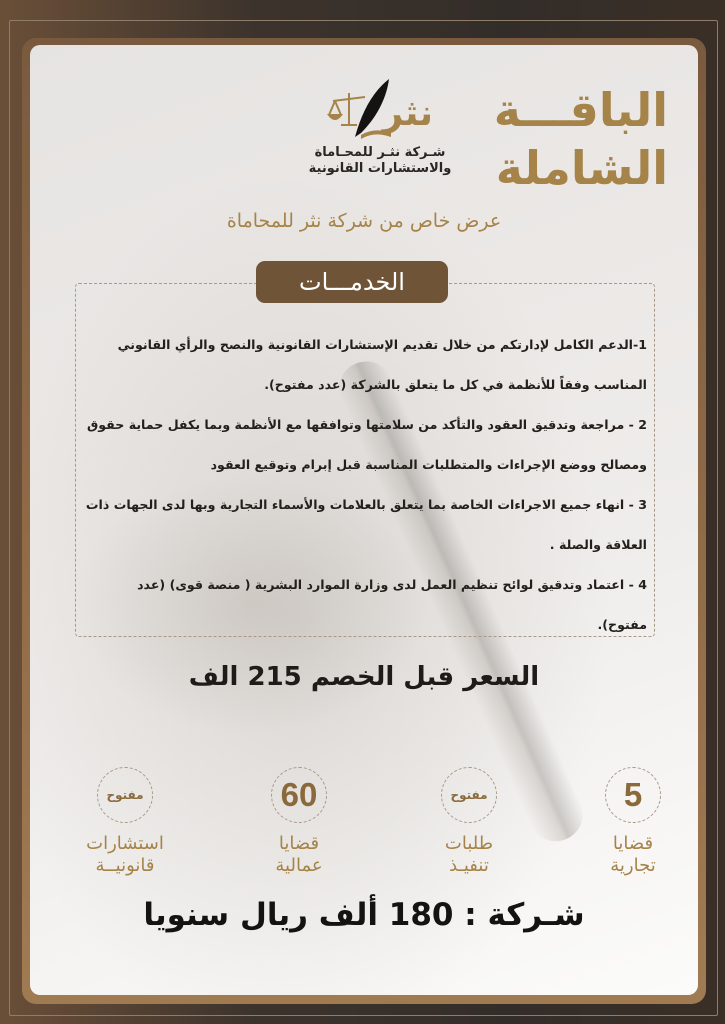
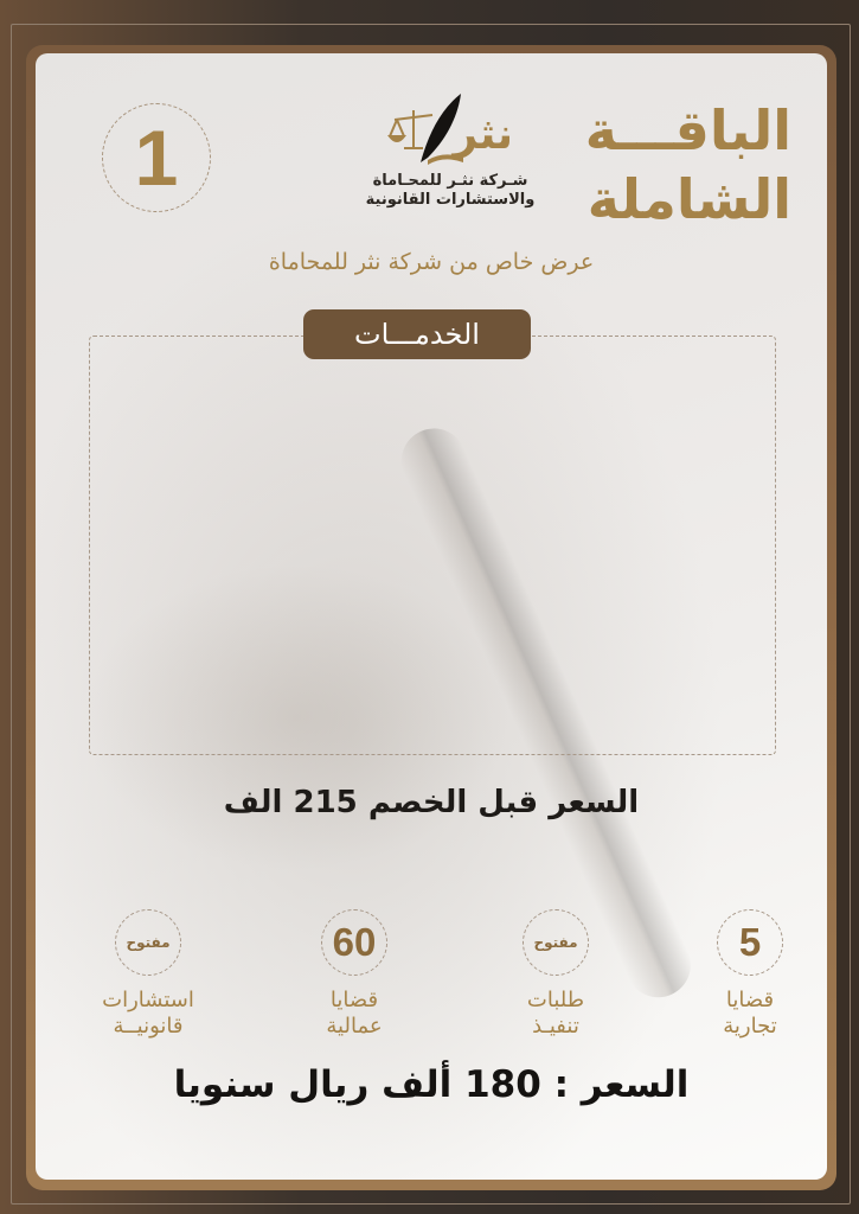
  الباقـــة
  الشاملة
  نثر
  شـركة نثـر للمحـاماة
  والاستشارات القانونية
+ 1
  عرض خاص من شركة نثر للمحاماة
  الخدمـــات
- 1-الدعم الكامل لإدارتكم من خلال تقديم الإستشارات القانونية والنصح والرأي القانوني المناسب وفقاً للأنظمة في كل ما يتعلق بالشركة (عدد مفتوح).
- 2 - مراجعة وتدقيق العقود والتأكد من سلامتها وتوافقها مع الأنظمة وبما يكفل حماية حقوق ومصالح ووضع الإجراءات والمتطلبات المناسبة قبل إبرام وتوقيع العقود
- 3 - انهاء جميع الاجراءات الخاصة بما يتعلق بالعلامات والأسماء التجارية وبها لدى الجهات ذات العلاقة والصلة .
- 4 - اعتماد وتدقيق لوائح تنظيم العمل لدى وزارة الموارد البشرية ( منصة قوى) (عدد مفتوح).
  السعر قبل الخصم 215 الف
  5
  قضايا
  تجارية
  مفتوح
  طلبات
  تنفيـذ
  60
  قضايا
  عمالية
  مفتوح
  استشارات
  قانونيــة
- شـركة : 180 ألف ريال سنويا
+ السعر : 180 ألف ريال سنويا
